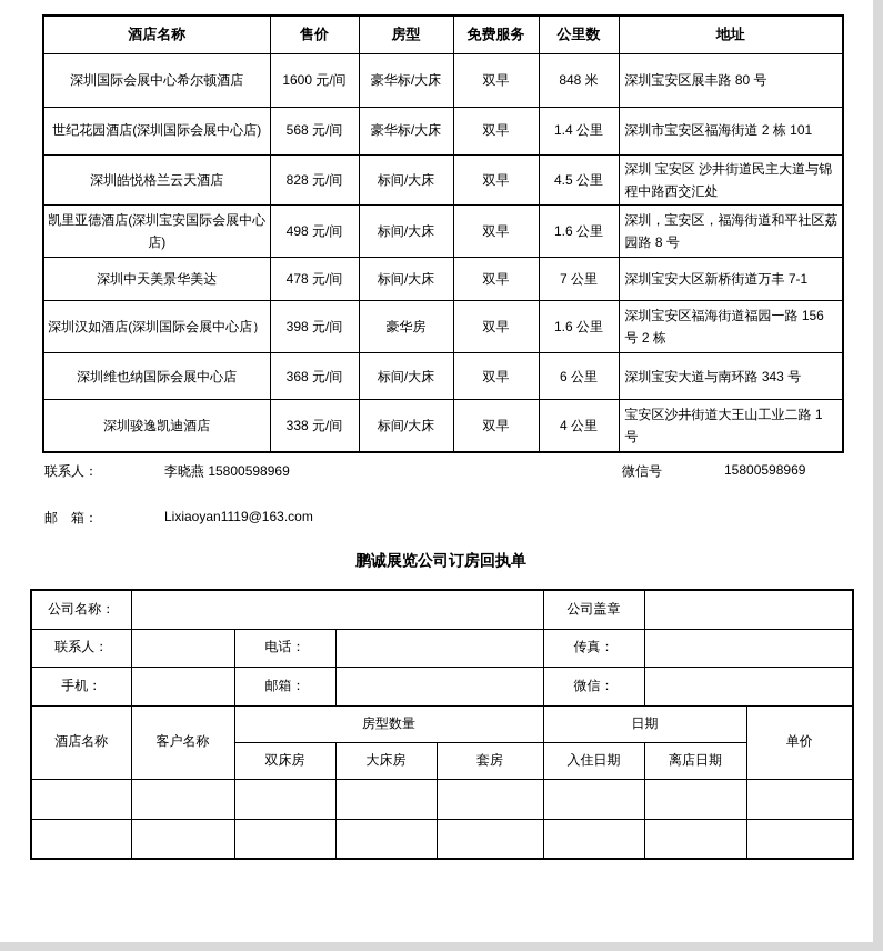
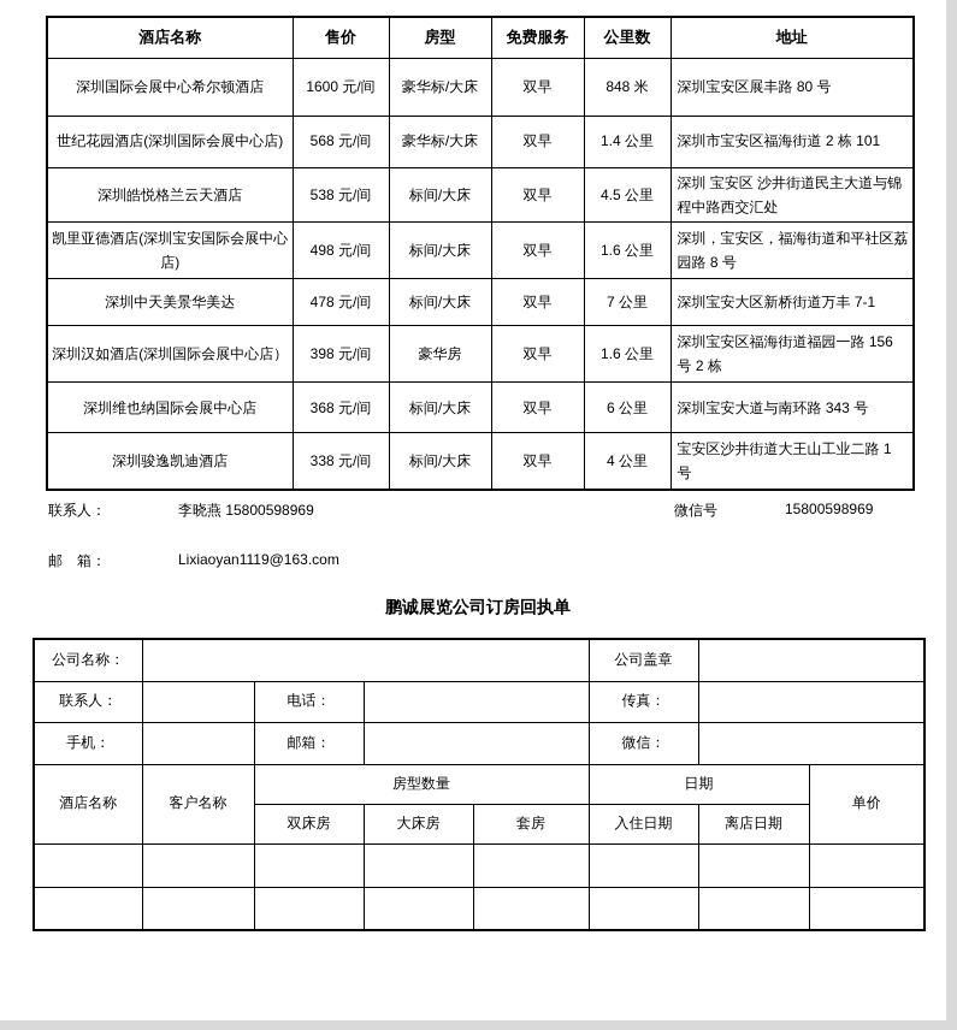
  酒店名称	售价	房型	免费服务	公里数	地址
  深圳国际会展中心希尔顿酒店	1600 元/间	豪华标/大床	双早	848 米	深圳宝安区展丰路 80 号
  世纪花园酒店(深圳国际会展中心店)	568 元/间	豪华标/大床	双早	1.4 公里	深圳市宝安区福海街道 2 栋 101
- 深圳皓悦格兰云天酒店	828 元/间	标间/大床	双早	4.5 公里	深圳 宝安区 沙井街道民主大道与锦程中路西交汇处
+ 深圳皓悦格兰云天酒店	538 元/间	标间/大床	双早	4.5 公里	深圳 宝安区 沙井街道民主大道与锦程中路西交汇处
  凯里亚德酒店(深圳宝安国际会展中心店)	498 元/间	标间/大床	双早	1.6 公里	深圳，宝安区，福海街道和平社区荔园路 8 号
  深圳中天美景华美达	478 元/间	标间/大床	双早	7 公里	深圳宝安大区新桥街道万丰 7-1
  深圳汉如酒店(深圳国际会展中心店）	398 元/间	豪华房	双早	1.6 公里	深圳宝安区福海街道福园一路 156 号 2 栋
  深圳维也纳国际会展中心店	368 元/间	标间/大床	双早	6 公里	深圳宝安大道与南环路 343 号
  深圳骏逸凯迪酒店	338 元/间	标间/大床	双早	4 公里	宝安区沙井街道大王山工业二路 1 号
  联系人：
  李晓燕 15800598969
  微信号
  15800598969
  邮 箱：
  Lixiaoyan1119@163.com
  鹏诚展览公司订房回执单
  公司名称：		公司盖章
  联系人：		电话：		传真：
  手机：		邮箱：		微信：
  酒店名称	客户名称	房型数量	日期	单价
  双床房	大床房	套房	入住日期	离店日期
